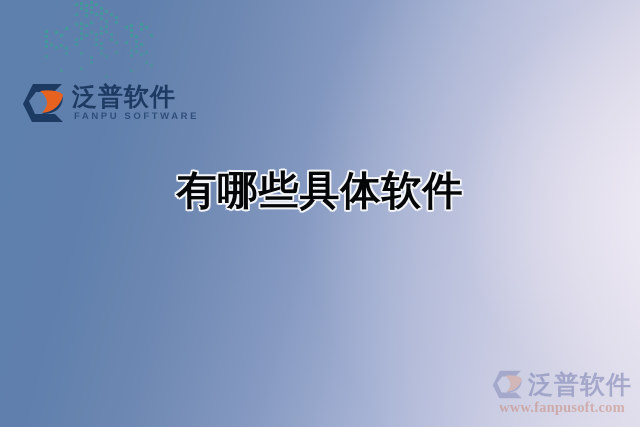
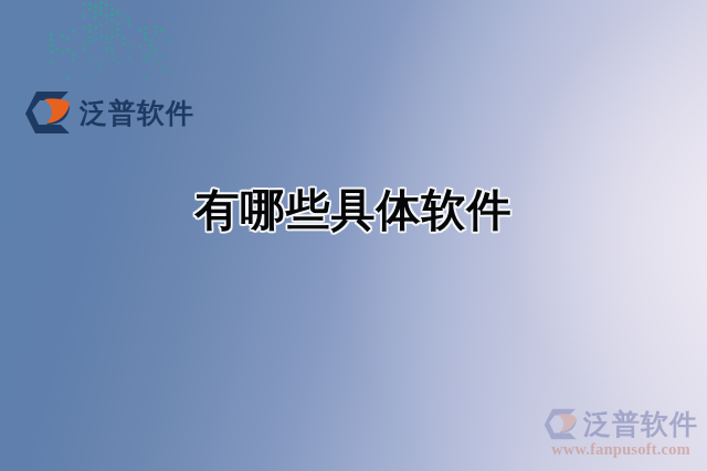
  泛普软件
- FANPU SOFTWARE
  有哪些具体软件
  泛普软件
  www.fanpusoft.com
